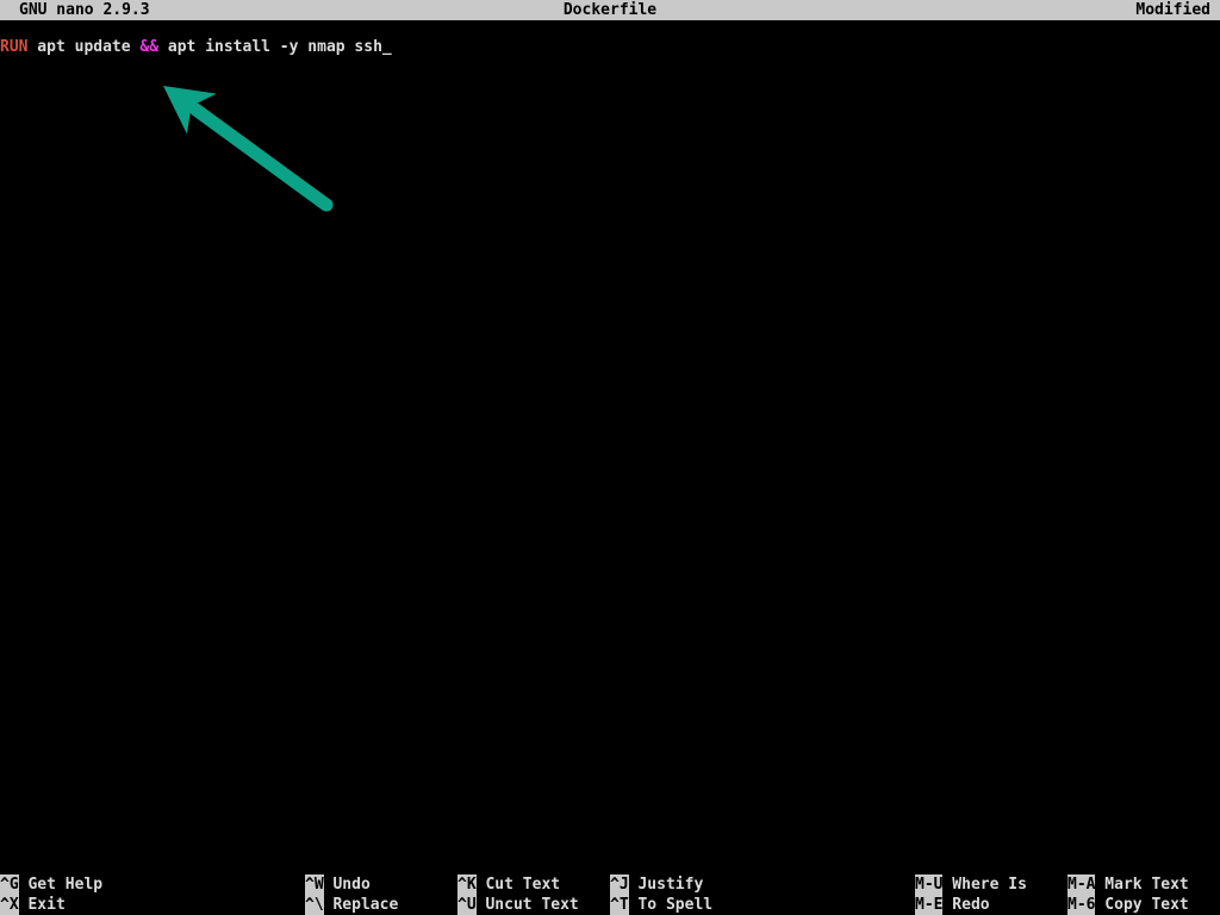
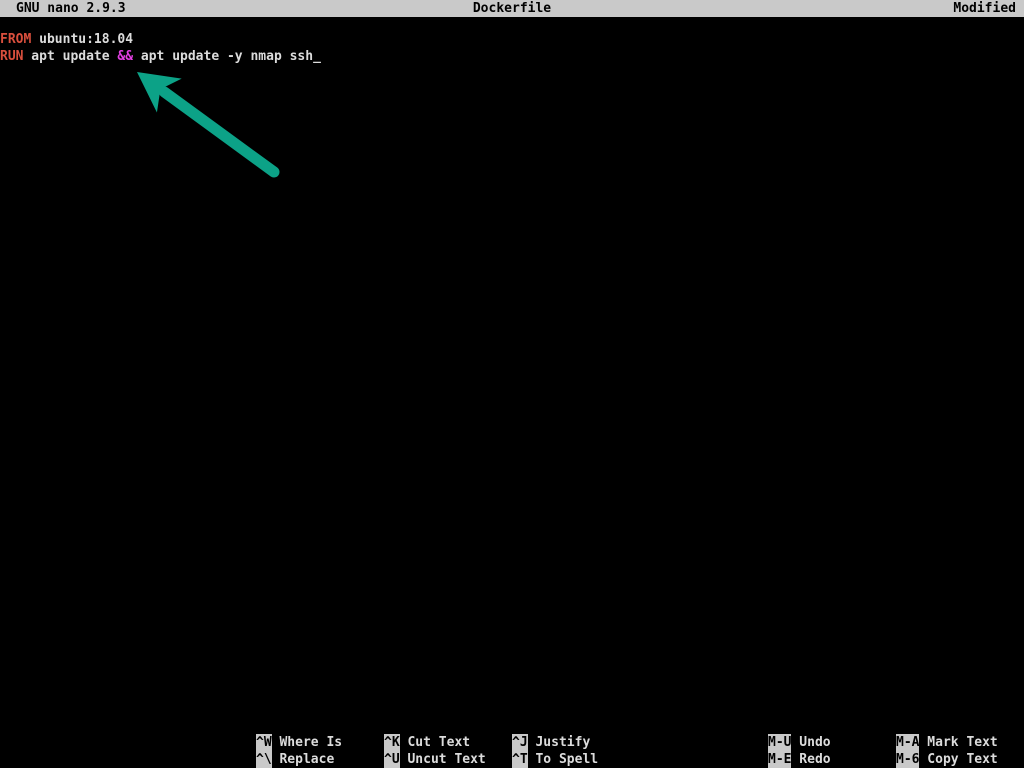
  GNU nano 2.9.3
  Dockerfile
  Modified
+ FROM ubuntu:18.04
- RUN apt update && apt install -y nmap ssh_
+ RUN apt update && apt update -y nmap ssh_
- ^G Get Help
- ^X Exit
- ^W Undo
+ ^W Where Is
  ^\ Replace
  ^K Cut Text
  ^U Uncut Text
  ^J Justify
  ^T To Spell
- M-U Where Is
+ M-U Undo
  M-E Redo
  M-A Mark Text
  M-6 Copy Text
